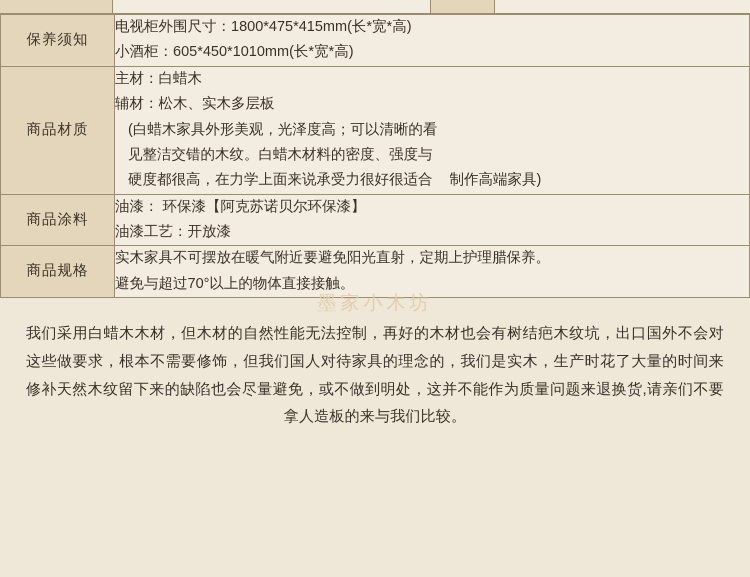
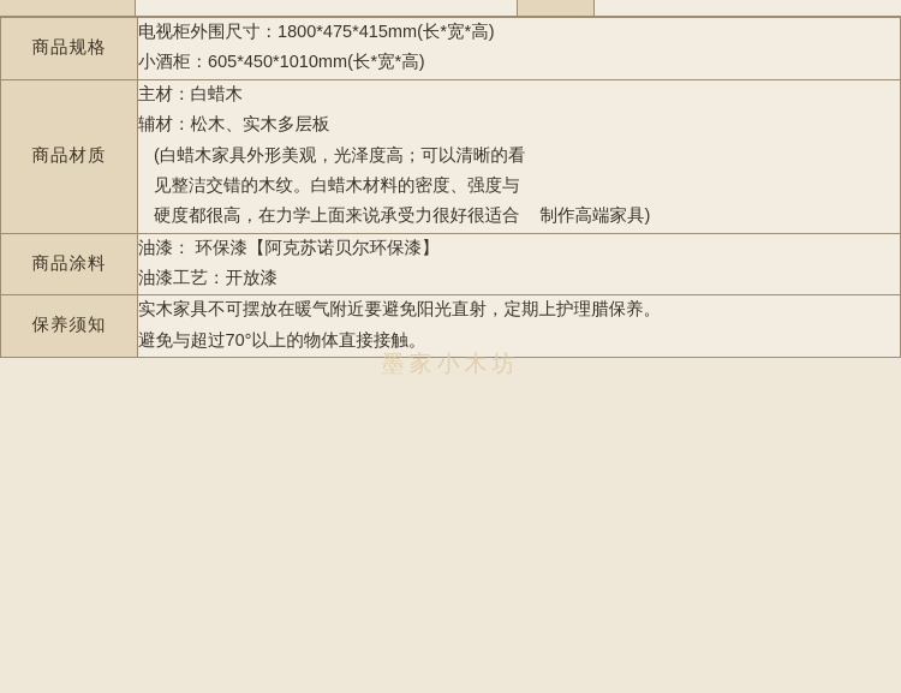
- 保养须知	电视柜外围尺寸：1800*475*415mm(长*宽*高) 小酒柜：605*450*1010mm(长*宽*高)
+ 商品规格	电视柜外围尺寸：1800*475*415mm(长*宽*高) 小酒柜：605*450*1010mm(长*宽*高)
  商品材质	主材：白蜡木 辅材：松木、实木多层板 (白蜡木家具外形美观，光泽度高；可以清晰的看 见整洁交错的木纹。白蜡木材料的密度、强度与 硬度都很高，在力学上面来说承受力很好很适合 制作高端家具)
  商品涂料	油漆： 环保漆【阿克苏诺贝尔环保漆】 油漆工艺：开放漆
- 商品规格	实木家具不可摆放在暖气附近要避免阳光直射，定期上护理腊保养。 避免与超过70°以上的物体直接接触。
+ 保养须知	实木家具不可摆放在暖气附近要避免阳光直射，定期上护理腊保养。 避免与超过70°以上的物体直接接触。
  墨家小木坊
- 我们采用白蜡木木材，但木材的自然性能无法控制，再好的木材也会有树结疤木纹坑，出口国外不会对这些做要求，根本不需要修饰，但我们国人对待家具的理念的，我们是实木，生产时花了大量的时间来修补天然木纹留下来的缺陷也会尽量避免，或不做到明处，这并不能作为质量问题来退换货,请亲们不要拿人造板的来与我们比较。
